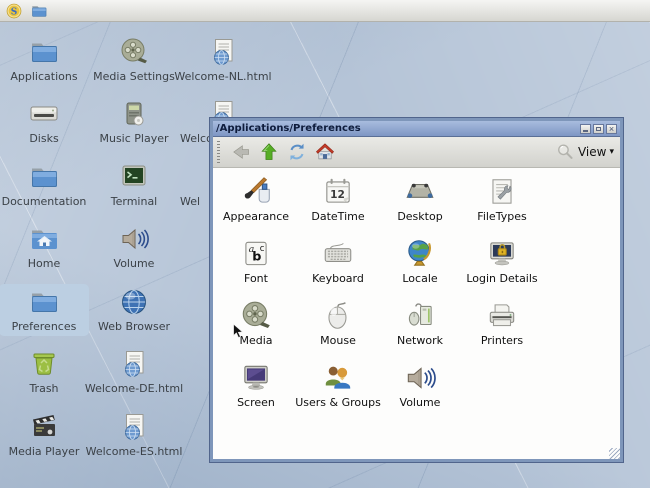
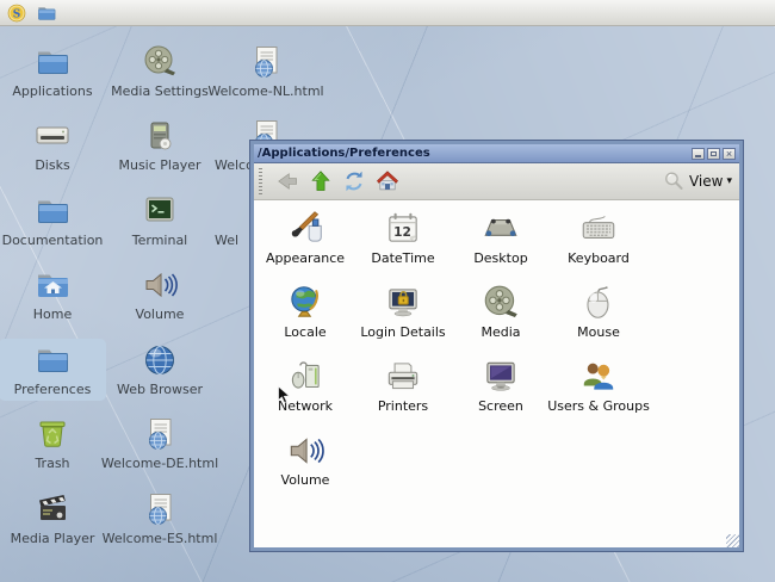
  S
  Applications
  Disks
  Documentation
  Home
  Preferences
  Trash
  Media Player
  Media Settings
  Music Player
  Terminal
  Volume
  Web Browser
  Welcome-DE.html
  Welcome-ES.html
  Welcome-NL.html
  Welc
  Wel
  /Applications/Preferences
  View
  ▾
  Appearance
  12
  DateTime
  Desktop
- FileTypes
- a
- b
- c
- Font
  Keyboard
  Locale
  Login Details
  Media
  Mouse
  Network
  Printers
  Screen
  Users & Groups
  Volume
